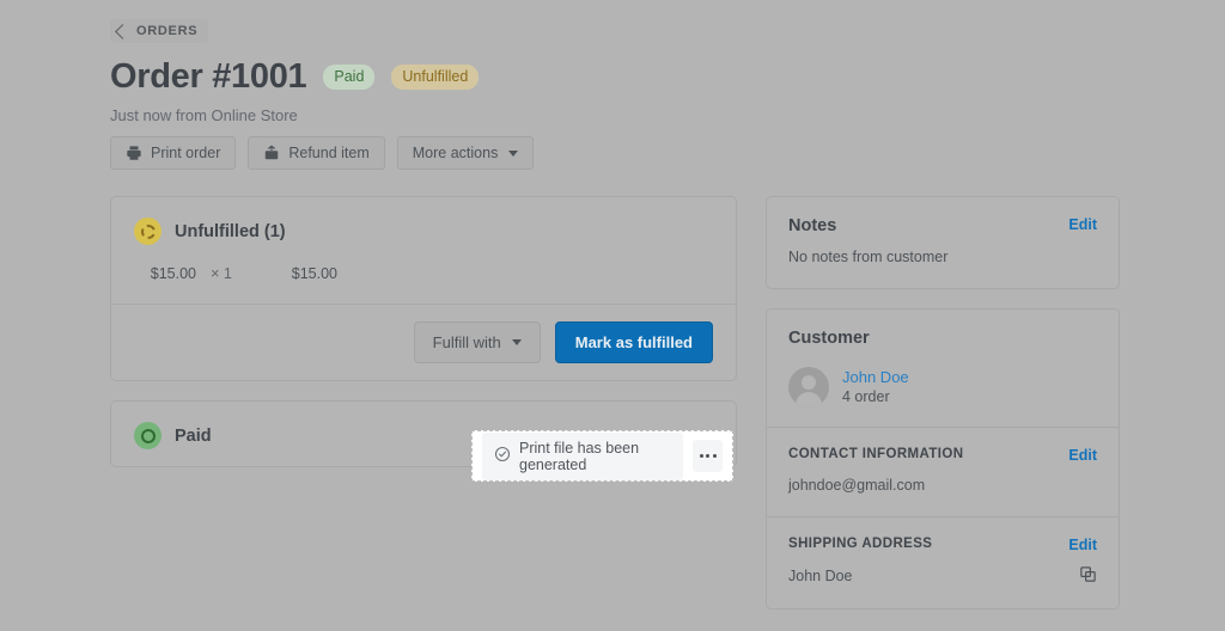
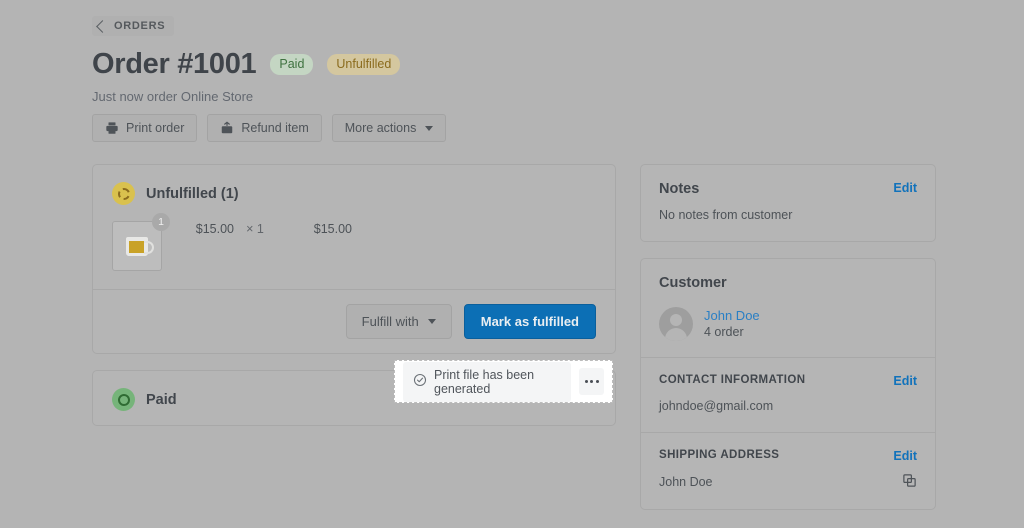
  ORDERS
  Order #1001
  Paid
  Unfulfilled
- Just now from Online Store
+ Just now order Online Store
  Print order
  Refund item
  More actions
  Unfulfilled (1)
+ 1
  $15.00
  × 1
  $15.00
  Fulfill with
  Mark as fulfilled
  Paid
  Notes
  Edit
  No notes from customer
  Customer
  John Doe
  4 order
  CONTACT INFORMATION
  Edit
  johndoe@gmail.com
  SHIPPING ADDRESS
  Edit
  John Doe
  Print file has been generated
